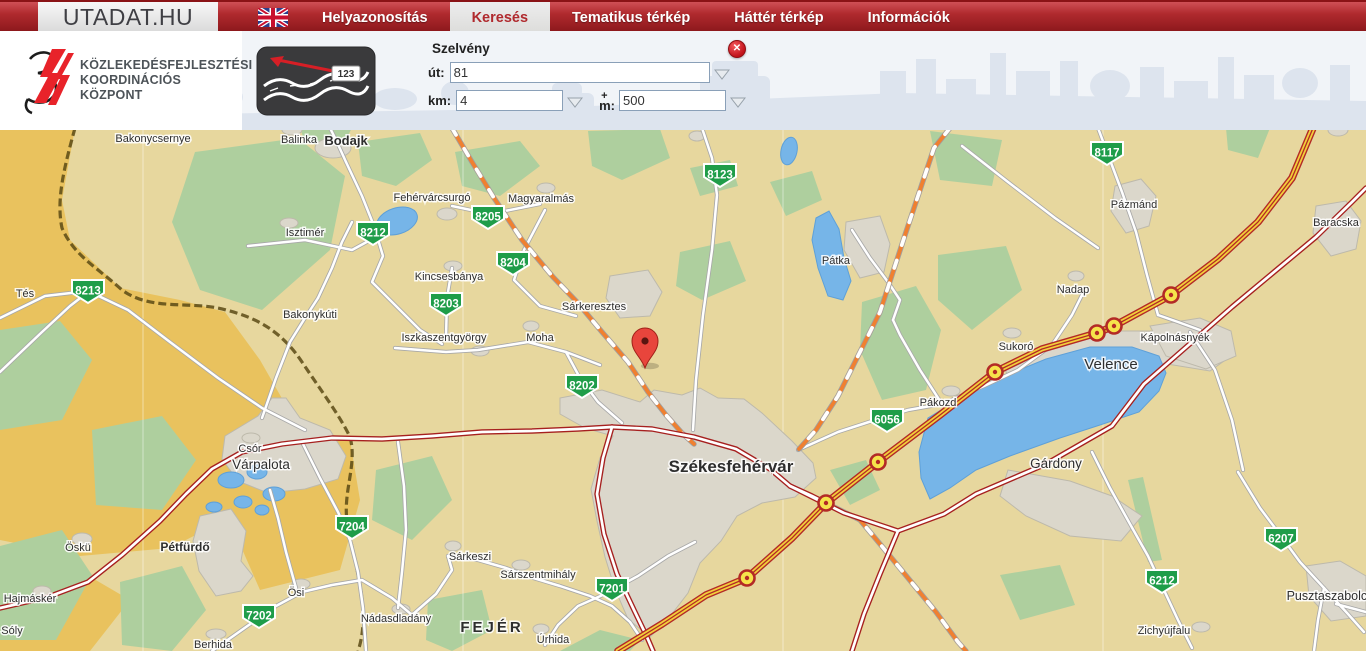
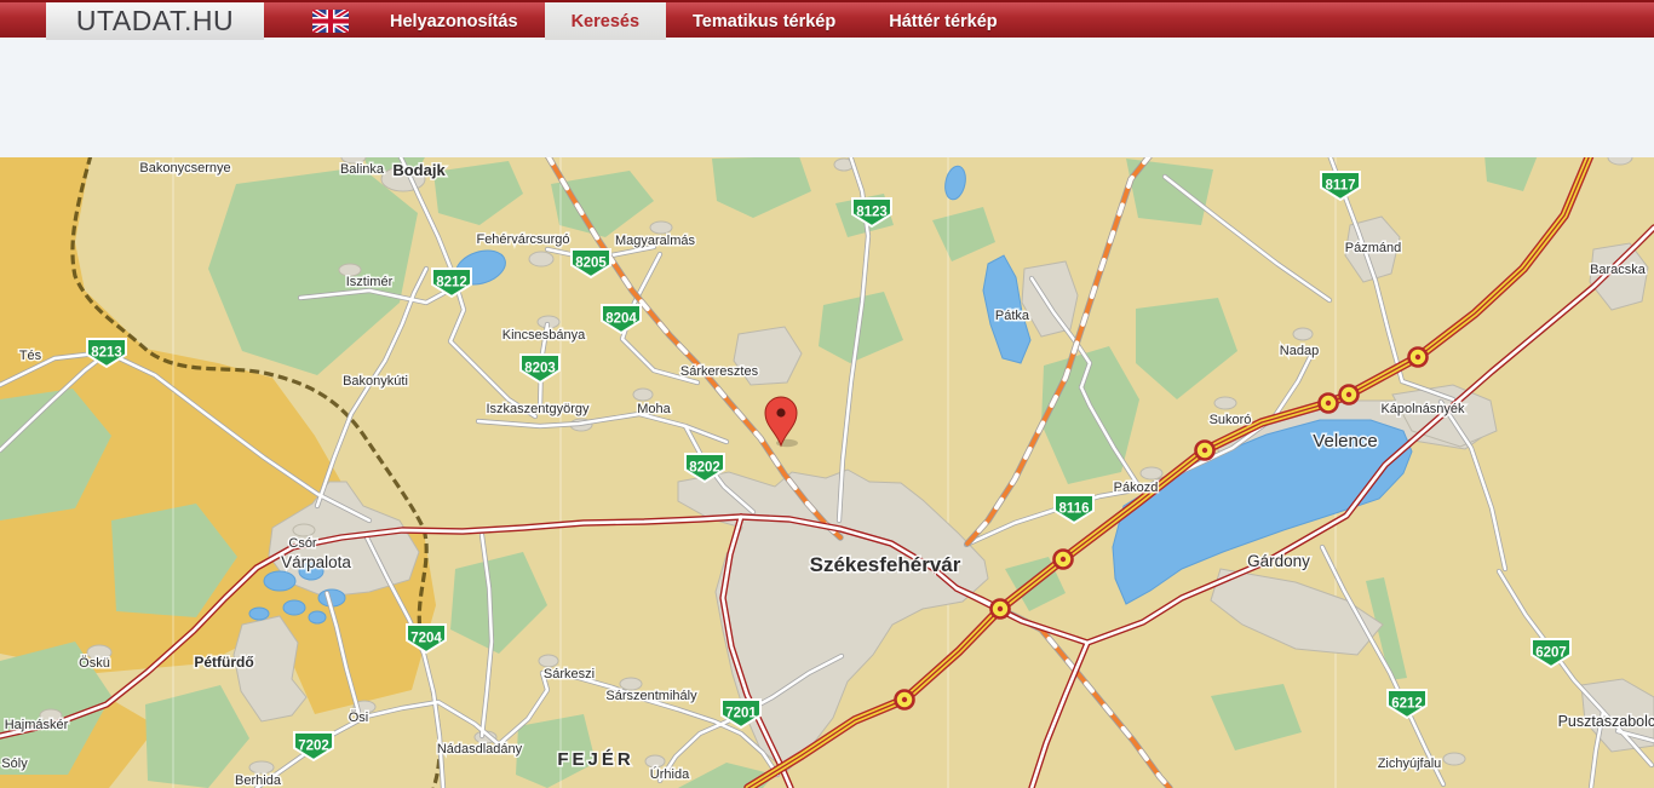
  UTADAT.HU
  Helyazonosítás
  Keresés
  Tematikus térkép
  Háttér térkép
- Információk
- KÖZLEKEDÉSFEJLESZTÉSI
- KOORDINÁCIÓS
- KÖZPONT
- 123
- Szelvény
- ✕
- út:
- 81
- km:
- 4
- +
- m:
- 500
  8213
  8212
  8205
  8204
  8203
  8202
  8123
  8117
- 6056
+ 8116
  7204
  7202
  7201
  6212
  6207
  Bakonycsernye
  Balinka
  Bodajk
  Tés
  Bakonykúti
  Isztimér
  Fehérvárcsurgó
  Magyaralmás
  Kincsesbánya
  Sárkeresztes
  Iszkaszentgyörgy
  Moha
  Csór
  Várpalota
  Pétfürdő
  Öskü
  Hajmáskér
  Sóly
  Ösi
  Berhida
  Nádasdladány
  Sárkeszi
  Sárszentmihály
  Úrhida
  Székesfehérvár
  Pákozd
  Pátka
  Pázmánd
  Nadap
  Sukoró
  Velence
  Kápolnásnyék
  Gárdony
  Baracska
  Zichyújfalu
  Pusztaszabolc
  FEJÉR
